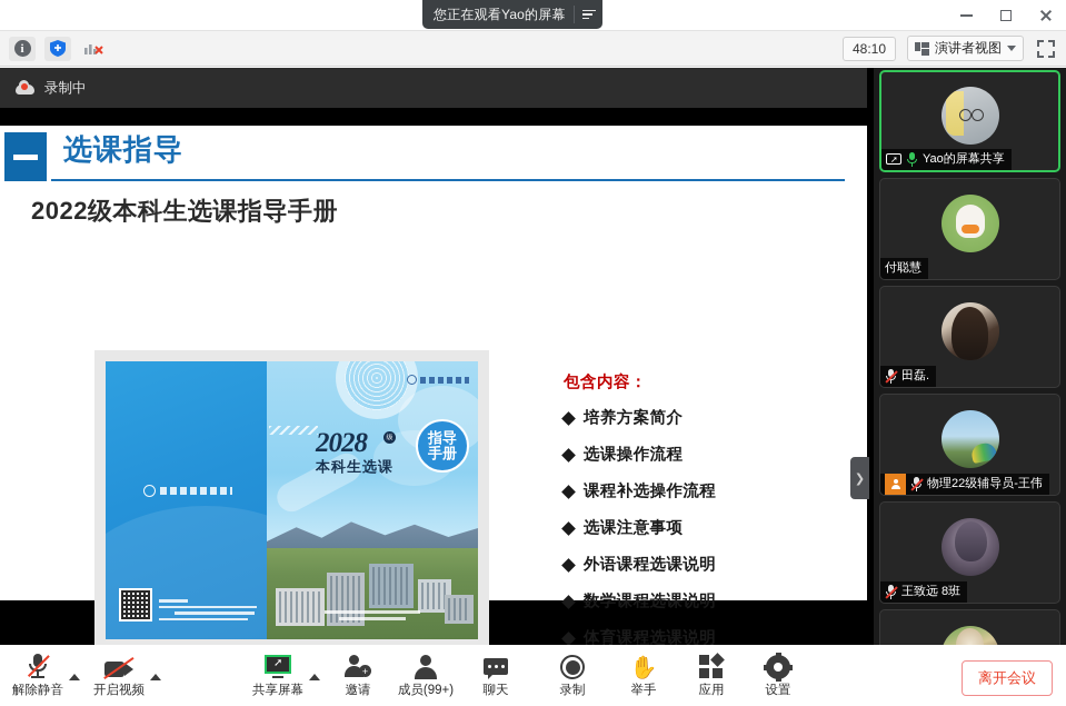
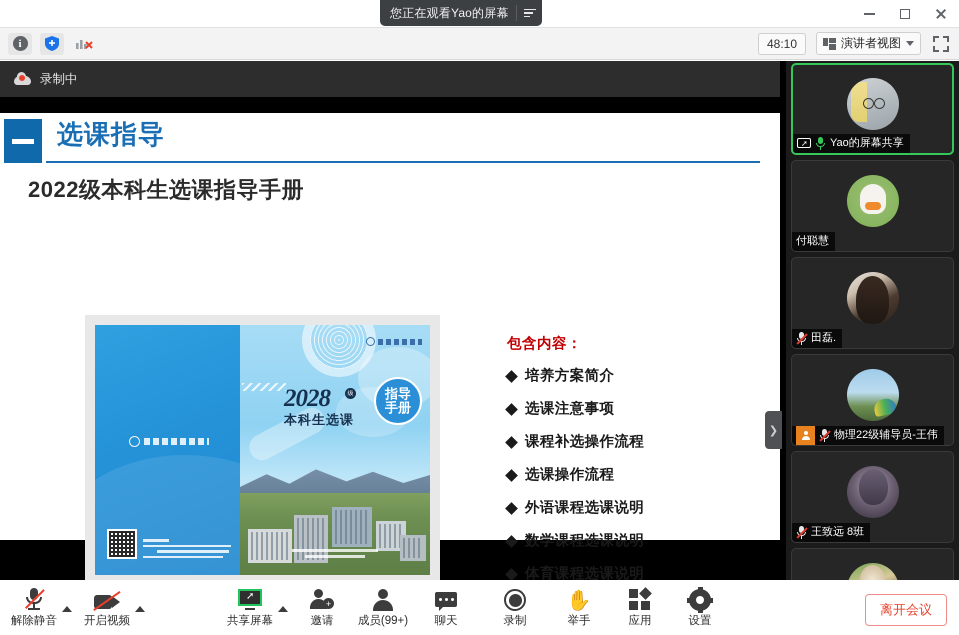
  您正在观看Yao的屏幕
  i
  48:10
  演讲者视图
  录制中
  选课指导
  2022级本科生选课指导手册
  2028
  本科生选课
  指导
  手册
  包含内容：
  培养方案简介
- 选课操作流程
+ 选课注意事项
  课程补选操作流程
- 选课注意事项
+ 选课操作流程
  外语课程选课说明
  数学课程选课说明
  体育课程选课说明
  ❯
  ➚
  Yao的屏幕共享
  付聪慧
  田磊.
  物理22级辅导员-王伟
  王致远 8班
  解除静音
  开启视频
  ➚
  共享屏幕
  +
  邀请
  成员(99+)
  聊天
  录制
  ✋
  举手
  应用
  设置
  离开会议
